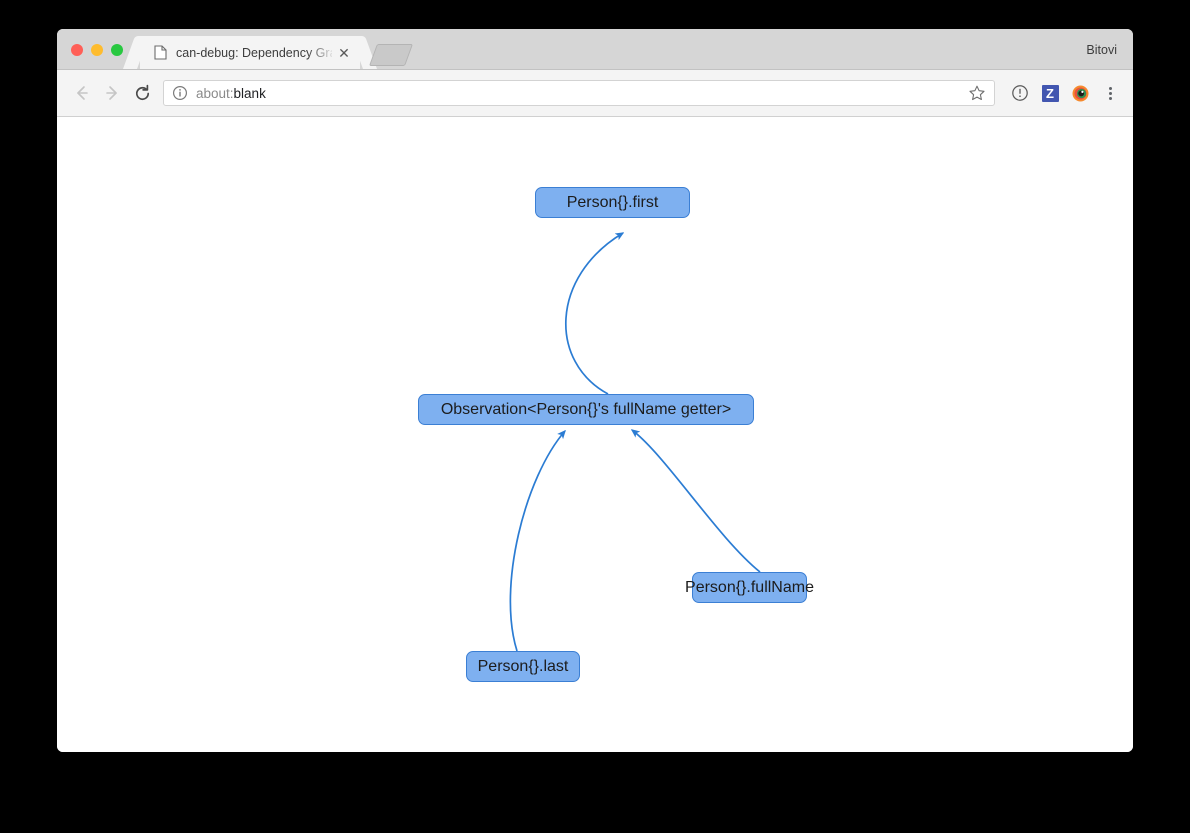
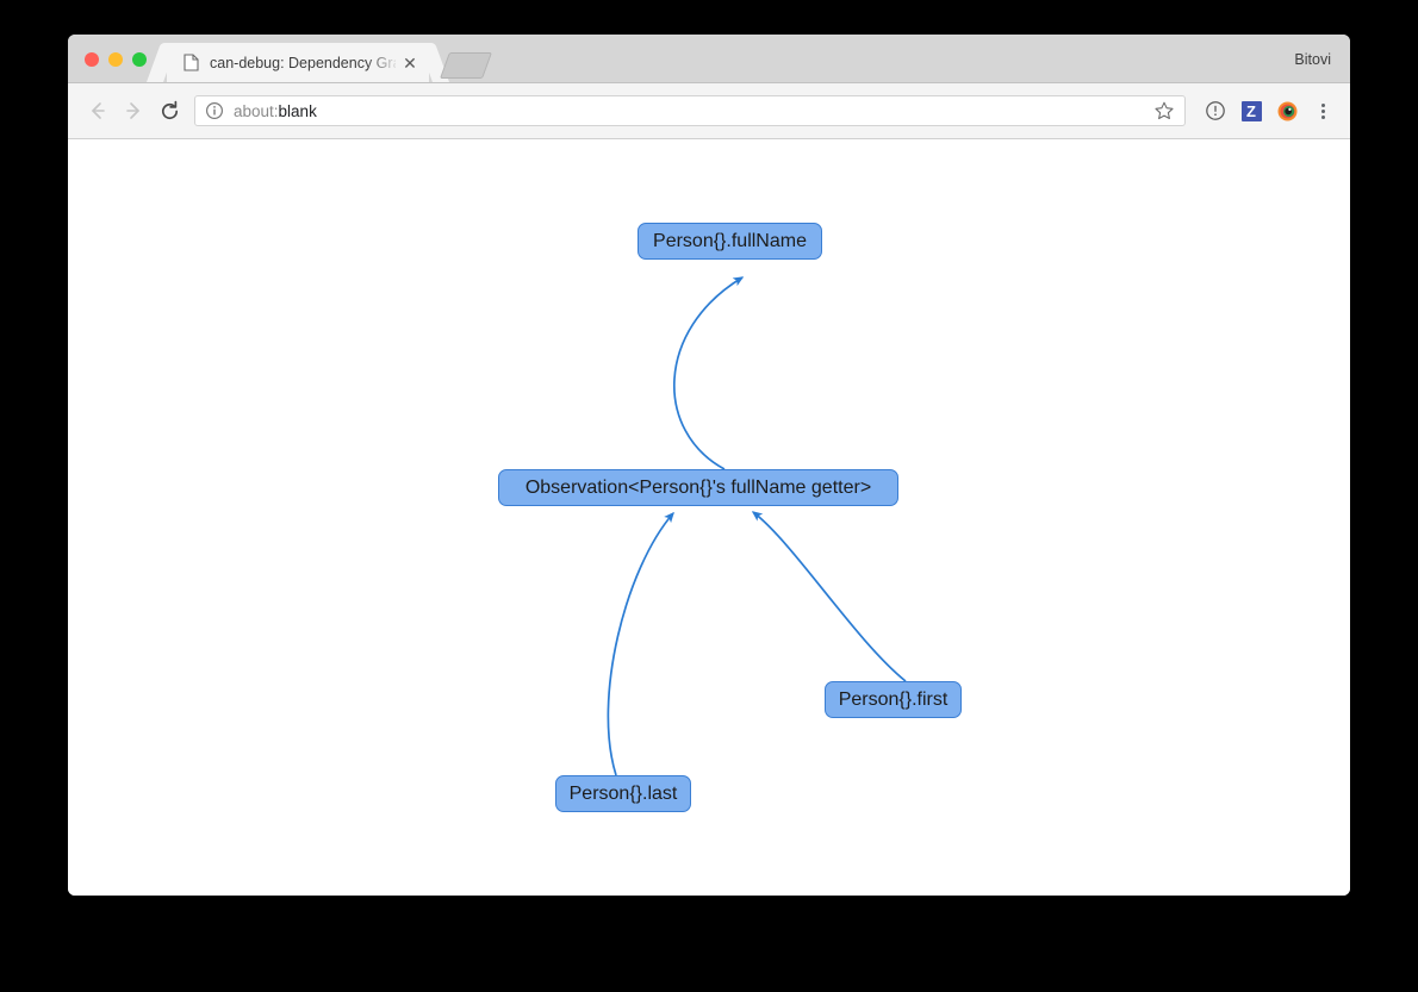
  can-debug: Dependency Gr
  ✕
  Bitovi
  about:blank
  Z
- Person{}.first
+ Person{}.fullName
  Observation<Person{}'s fullName getter>
- Person{}.fullName
+ Person{}.first
  Person{}.last
